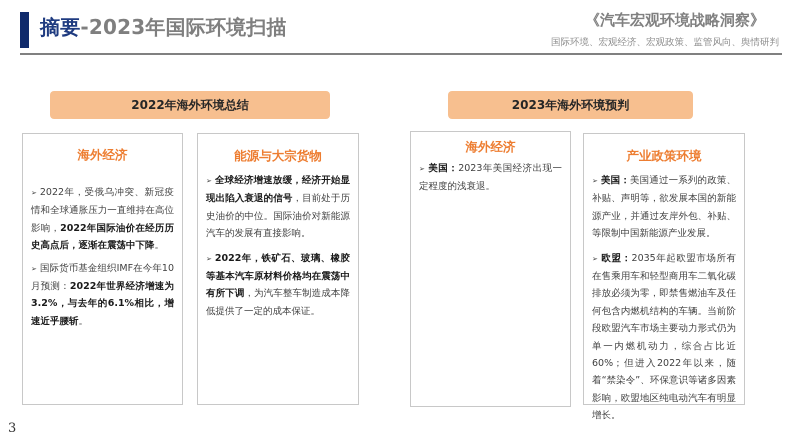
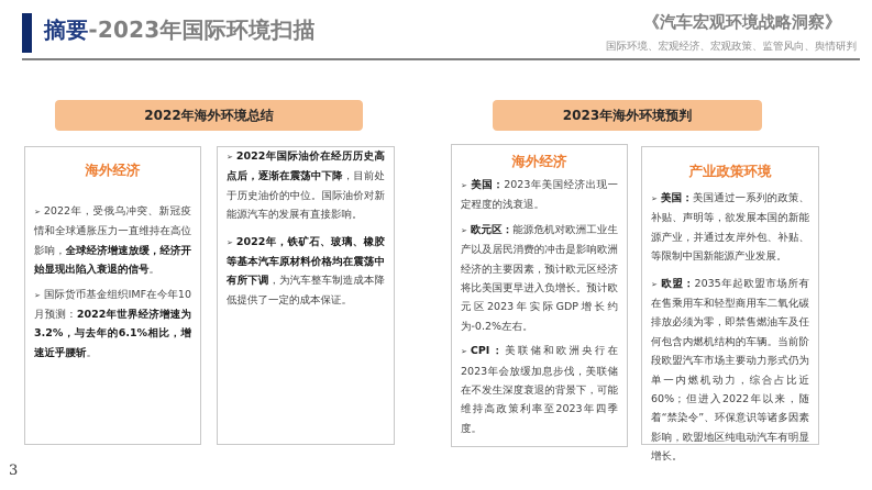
  摘要-2023年国际环境扫描
  《汽车宏观环境战略洞察》
  国际环境、宏观经济、宏观政策、监管风向、舆情研判
  2022年海外环境总结
  2023年海外环境预判
  海外经济
- ➢ 2022年，受俄乌冲突、新冠疫情和全球通胀压力一直维持在高位影响，2022年国际油价在经历历史高点后，逐渐在震荡中下降。
+ ➢ 2022年，受俄乌冲突、新冠疫情和全球通胀压力一直维持在高位影响，全球经济增速放缓，经济开始显现出陷入衰退的信号。
  ➢ 国际货币基金组织IMF在今年10月预测：2022年世界经济增速为3.2%，与去年的6.1%相比，增速近乎腰斩。
- 能源与大宗货物
- ➢ 全球经济增速放缓，经济开始显现出陷入衰退的信号，目前处于历史油价的中位。国际油价对新能源汽车的发展有直接影响。
+ ➢ 2022年国际油价在经历历史高点后，逐渐在震荡中下降，目前处于历史油价的中位。国际油价对新能源汽车的发展有直接影响。
  ➢ 2022年，铁矿石、玻璃、橡胶等基本汽车原材料价格均在震荡中有所下调，为汽车整车制造成本降低提供了一定的成本保证。
  海外经济
  ➢ 美国：2023年美国经济出现一定程度的浅衰退。
+ ➢ 欧元区：能源危机对欧洲工业生产以及居民消费的冲击是影响欧洲经济的主要因素，预计欧元区经济将比美国更早进入负增长。预计欧元区2023年实际GDP增长约为-0.2%左右。
+ ➢ CPI：美联储和欧洲央行在2023年会放缓加息步伐，美联储在不发生深度衰退的背景下，可能维持高政策利率至2023年四季度。
  产业政策环境
  ➢ 美国：美国通过一系列的政策、补贴、声明等，欲发展本国的新能源产业，并通过友岸外包、补贴、等限制中国新能源产业发展。
  ➢ 欧盟：2035年起欧盟市场所有在售乘用车和轻型商用车二氧化碳排放必须为零，即禁售燃油车及任何包含内燃机结构的车辆。当前阶段欧盟汽车市场主要动力形式仍为单一内燃机动力，综合占比近60%；但进入2022年以来，随着“禁染令”、环保意识等诸多因素影响，欧盟地区纯电动汽车有明显增长。
  3
